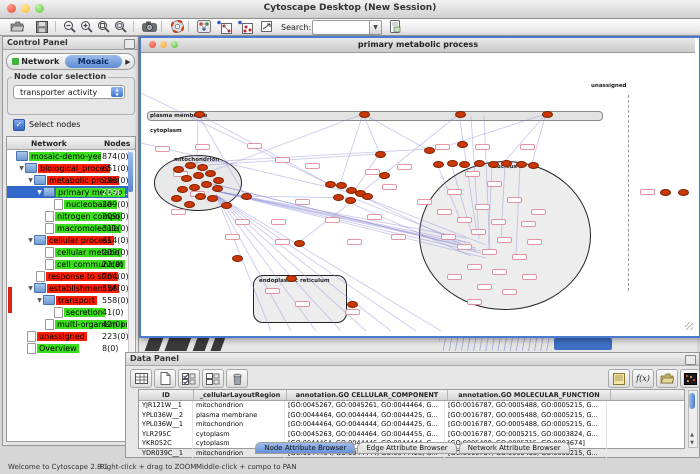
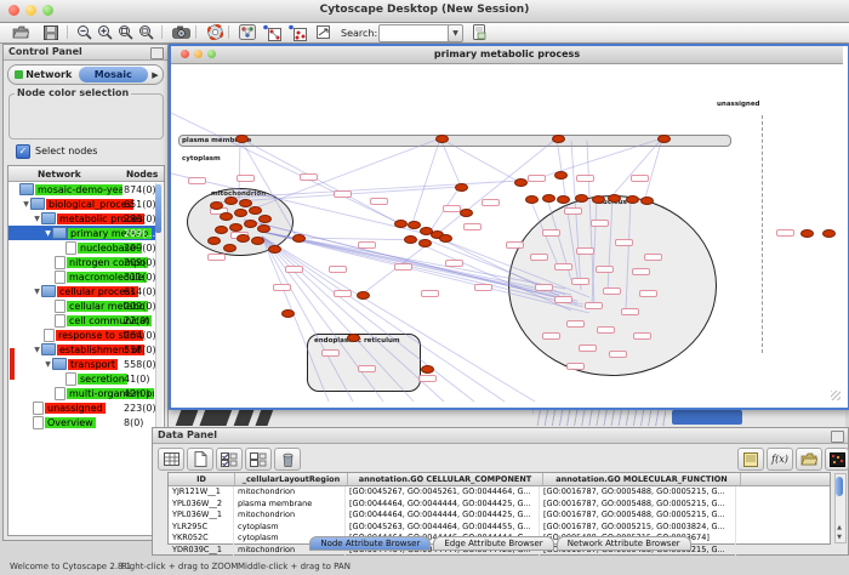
  Cytoscape Desktop (New Session)
  Search:
  Control Panel
  Network
  Mosaic
  ▶
  Node color selection
- transporter activity
  ✓
  Select nodes
  Network
  Nodes
  mosaic-demo-yea
  874(0
  biological_proces
  651(0
  metabolic proces
  280(0
  primary metabo
  209(...
  nucleobase-
  209(0
  nitrogen compo
  209(0
  macromolecule
  311(0
  cellular process
  614(0
  cellular metabo
  209(0
  cell communicat
  22(0)
  response to stimu
  264(0
  establishment of
  558(0
  transport
  558(0
  secretion
  41(0)
  multi-organism pr
  42(0)
  unassigned
  223(0
  Overview
  8(0)
  primary metabolic process
  Data Panel
  f(x)
  ID
  _cellularLayoutRegion
  annotation.GO CELLULAR_COMPONENT
  annotation.GO MOLECULAR_FUNCTION
  YJR121W__1
  mitochondrion
  [GO:0045267, GO:0045261, GO:0044464, G...
  [GO:0016787, GO:0005488, GO:0005215, G...
  YPL036W__2
  plasma membrane
  [GO:0044464, GO:0044444, GO:0044425, G...
  [GO:0016787, GO:0005488, GO:0005215, G...
  YPL036W__1
  mitochondrion
  [GO:0044464, GO:0044444, GO:0044425, G...
  [GO:0016787, GO:0005488, GO:0005215, G...
  YLR295C
  cytoplasm
  [GO:0045263, GO:0044464, GO:0044455, G...
  [GO:0016787, GO:0005215, GO:0003824, G...
  YKR052C
  cytoplasm
  YDR039C__1
  mitochondrion
  Node Attribute Browser
  Edge Attribute Browser
  Network Attribute Browser
  Welcome to Cytoscape 2.8.1
  Right-click + drag to ZOOM
- Middle-click + compo to PAN
+ Middle-click + drag to PAN
